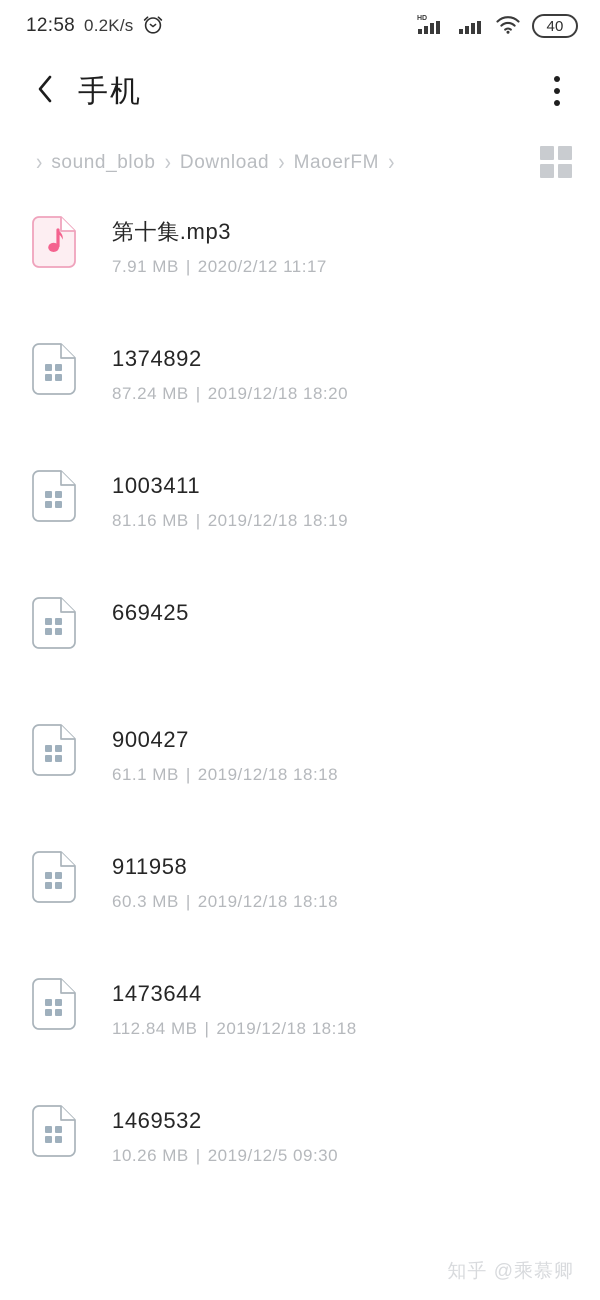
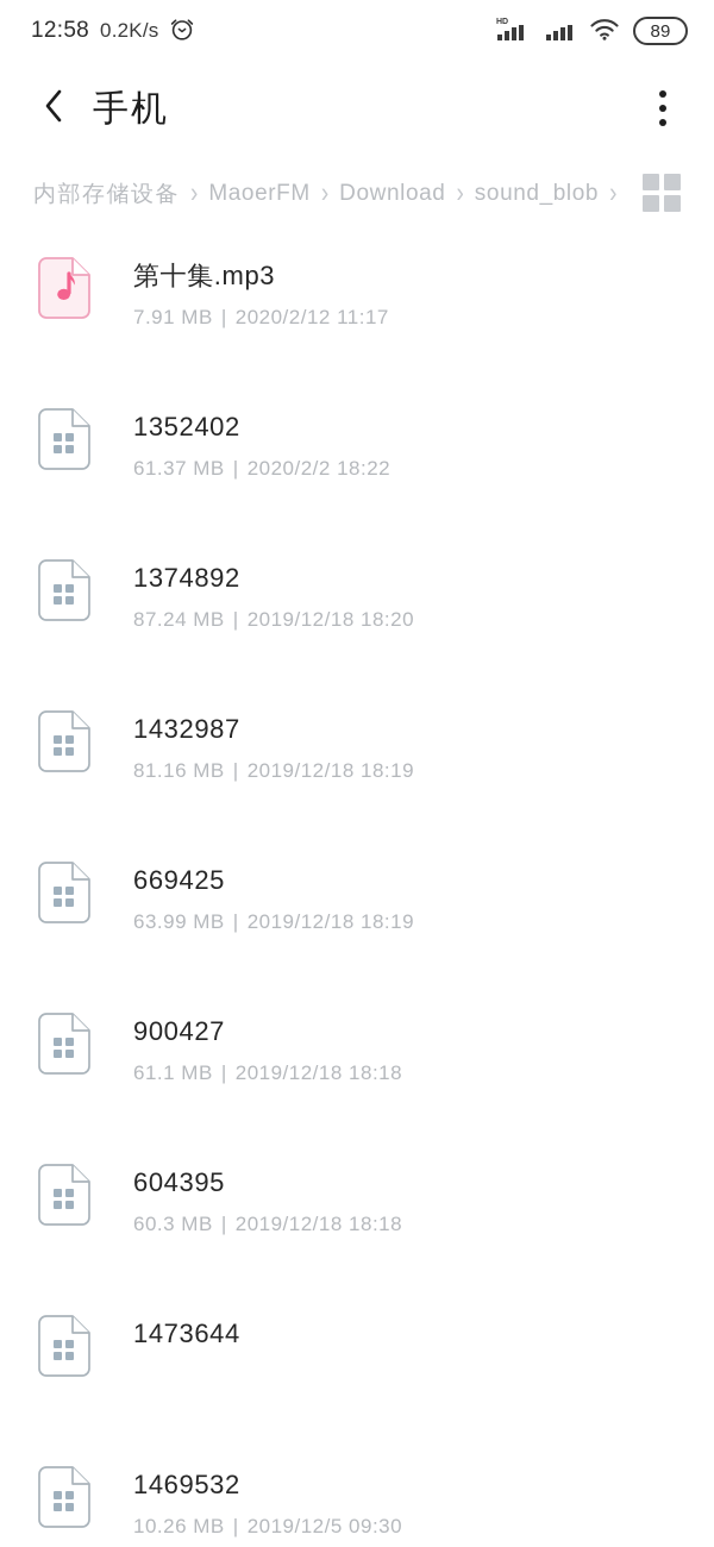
  12:58
  0.2K/s
- 40
+ 89
  手机
+ 内部存储设备
  ›
- sound_blob
+ MaoerFM
  ›
  Download
  ›
- MaoerFM
+ sound_blob
  ›
  第十集.mp3
  7.91 MB | 2020/2/12 11:17
+ 1352402
+ 61.37 MB | 2020/2/2 18:22
  1374892
  87.24 MB | 2019/12/18 18:20
- 1003411
+ 1432987
  81.16 MB | 2019/12/18 18:19
  669425
+ 63.99 MB | 2019/12/18 18:19
  900427
  61.1 MB | 2019/12/18 18:18
- 911958
+ 604395
  60.3 MB | 2019/12/18 18:18
  1473644
- 112.84 MB | 2019/12/18 18:18
  1469532
  10.26 MB | 2019/12/5 09:30
- 知乎 @乘慕卿
